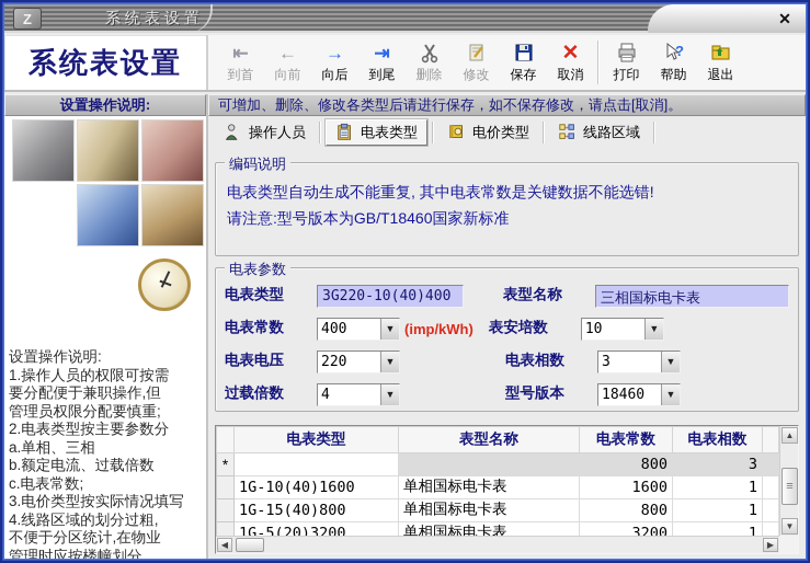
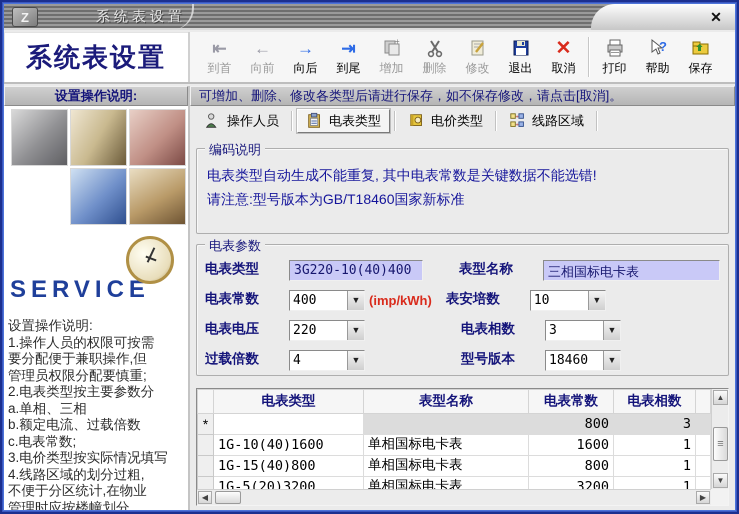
  Z
  系统表设置
  ✕
  系统表设置
  ⇤
  到首
  ←
  向前
  →
  向后
  ⇥
  到尾
+ +
+ 增加
  删除
  修改
- 保存
+ 退出
  ✕
  取消
  打印
  ?
  帮助
- 退出
+ 保存
  设置操作说明:
+ SERVICE
  设置操作说明:
  1.操作人员的权限可按需
  要分配便于兼职操作,但
  管理员权限分配要慎重;
  2.电表类型按主要参数分
  a.单相、三相
  b.额定电流、过载倍数
  c.电表常数;
  3.电价类型按实际情况填写
  4.线路区域的划分过粗,
  不便于分区统计,在物业
  管理时应按楼幢划分.
  可增加、删除、修改各类型后请进行保存，如不保存修改，请点击[取消]。
  操作人员
  电表类型
  电价类型
  线路区域
  编码说明
  电表类型自动生成不能重复, 其中电表常数是关键数据不能选错!
  请注意:型号版本为GB/T18460国家新标准
  电表参数
  电表类型
  3G220-10(40)400
  表型名称
  三相国标电卡表
  电表常数
  400
  ▼
  (imp/kWh)
  表安培数
  10
  ▼
  电表电压
  220
  ▼
  电表相数
  3
  ▼
  过载倍数
  4
  ▼
  型号版本
  18460
  ▼
  	电表类型	表型名称	电表常数	电表相数
  *			800	3
  	1G-10(40)1600	单相国标电卡表	1600	1
  	1G-15(40)800	单相国标电卡表	800	1
  	1G-5(20)3200	单相国标电卡表	3200	1
  ▲
  ▼
  ◀
  ▶
